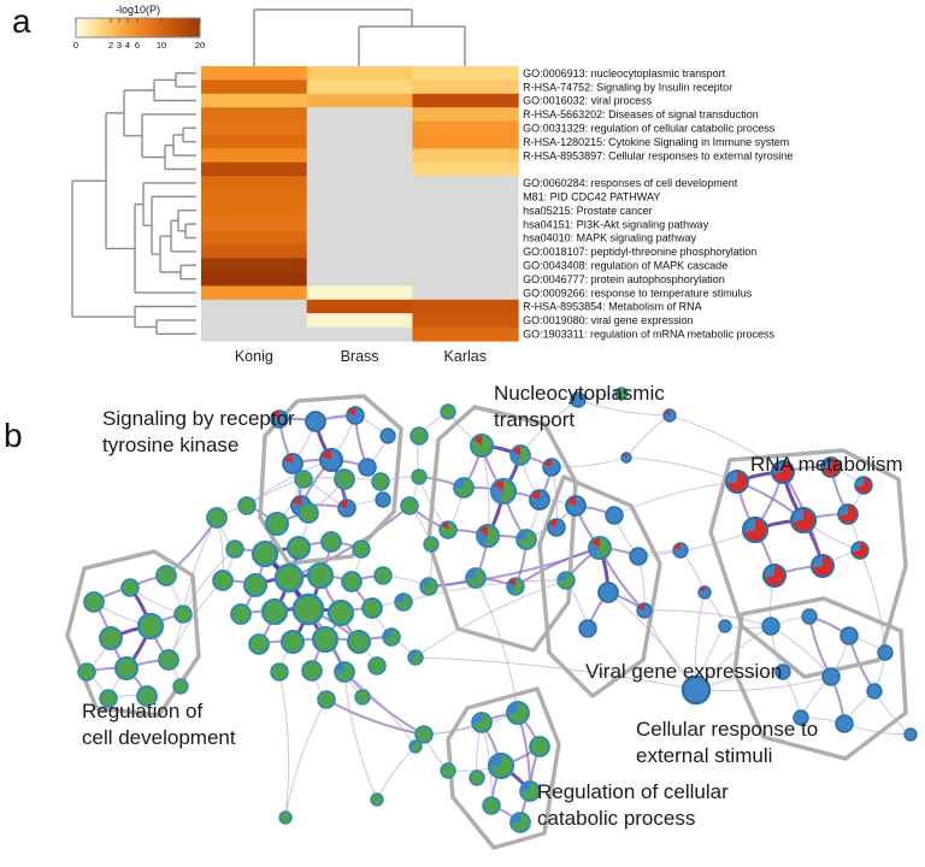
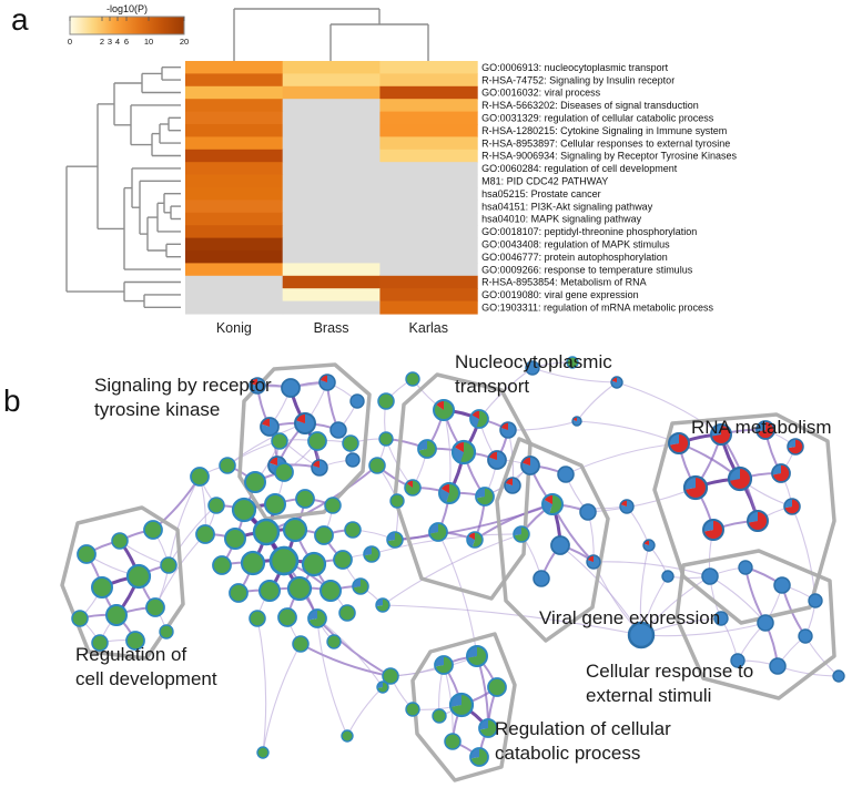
  -log10(P)
  0
  2
  3
  4
  6
  10
  20
  GO:0006913: nucleocytoplasmic transport
  R-HSA-74752: Signaling by Insulin receptor
  GO:0016032: viral process
  R-HSA-5663202: Diseases of signal transduction
  GO:0031329: regulation of cellular catabolic process
  R-HSA-1280215: Cytokine Signaling in Immune system
  R-HSA-8953897: Cellular responses to external tyrosine
+ R-HSA-9006934: Signaling by Receptor Tyrosine Kinases
- GO:0060284: responses of cell development
+ GO:0060284: regulation of cell development
  M81: PID CDC42 PATHWAY
  hsa05215: Prostate cancer
  hsa04151: PI3K-Akt signaling pathway
  hsa04010: MAPK signaling pathway
  GO:0018107: peptidyl-threonine phosphorylation
- GO:0043408: regulation of MAPK cascade
+ GO:0043408: regulation of MAPK stimulus
  GO:0046777: protein autophosphorylation
  GO:0009266: response to temperature stimulus
  R-HSA-8953854: Metabolism of RNA
  GO:0019080: viral gene expression
  GO:1903311: regulation of mRNA metabolic process
  Konig
  Brass
  Karlas
  a
  b
  Signaling by receptor
  tyrosine kinase
  Nucleocytoplasmic
  transport
  RNA metabolism
  Viral gene expression
  Cellular response to
  external stimuli
  Regulation of
  cell development
  Regulation of cellular
  catabolic process
